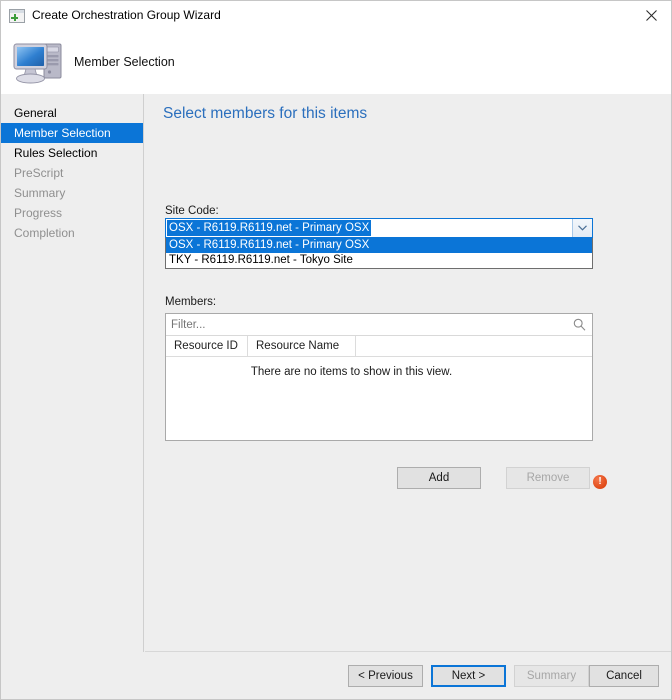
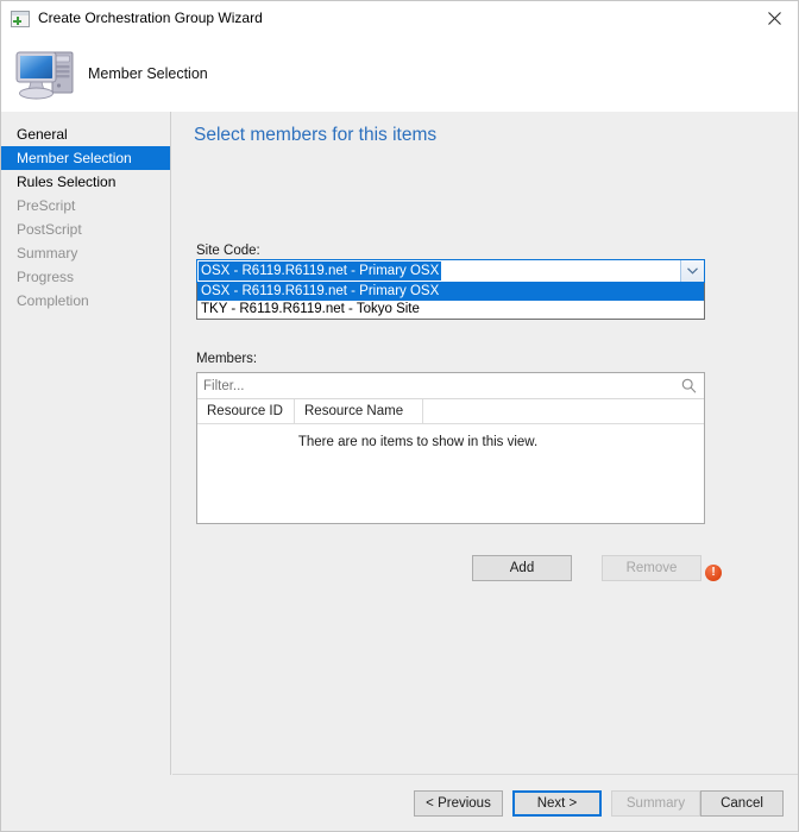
  Create Orchestration Group Wizard
  Member Selection
  General
  Member Selection
  Rules Selection
  PreScript
+ PostScript
  Summary
  Progress
  Completion
  Select members for this items
  Site Code:
  OSX - R6119.R6119.net - Primary OSX
  OSX - R6119.R6119.net - Primary OSX
  TKY - R6119.R6119.net - Tokyo Site
  Members:
  Filter...
  Resource ID
  Resource Name
  There are no items to show in this view.
  !
  Add
  Remove
  < Previous
  Next >
  Summary
  Cancel
